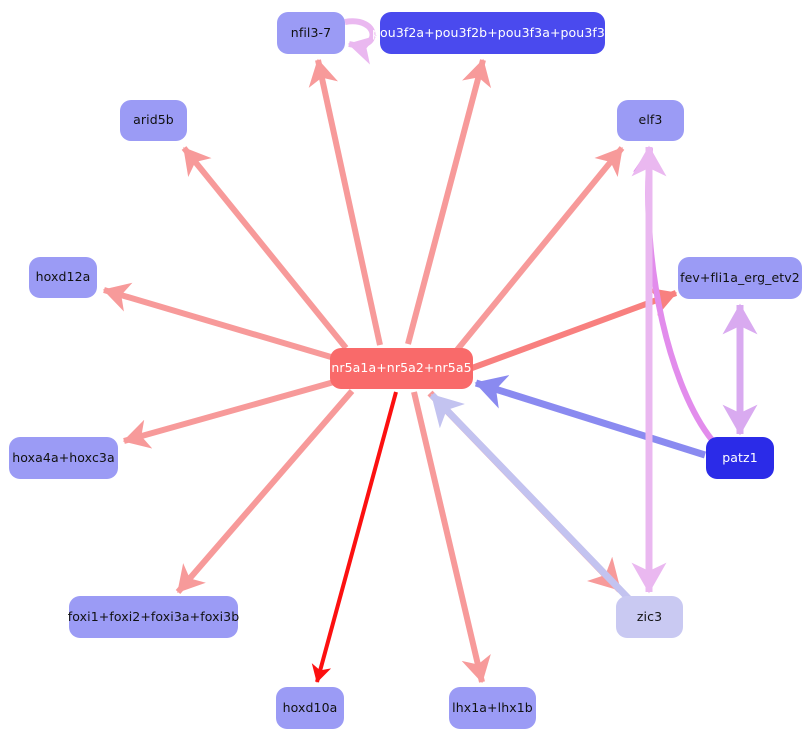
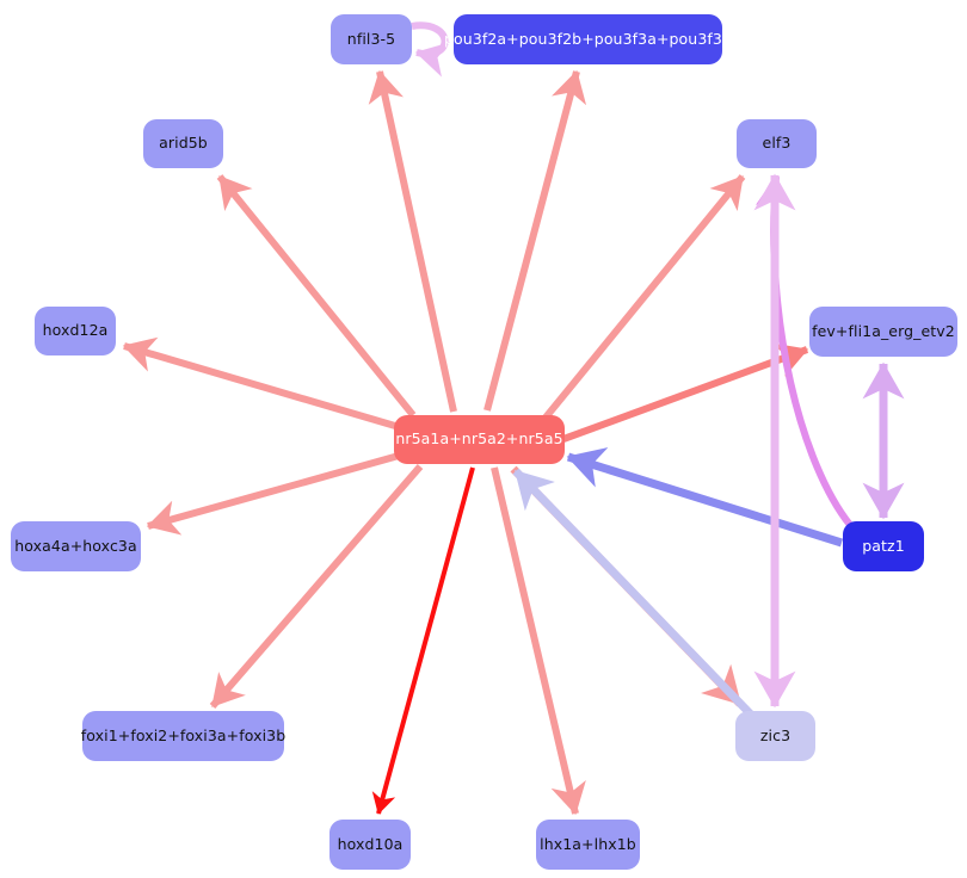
- nfil3-7
+ nfil3-5
  pou3f2a+pou3f2b+pou3f3a+pou3f3b
  arid5b
  elf3
  hoxd12a
  fev+fli1a_erg_etv2
  nr5a1a+nr5a2+nr5a5
  hoxa4a+hoxc3a
  patz1
  foxi1+foxi2+foxi3a+foxi3b
  zic3
  hoxd10a
  lhx1a+lhx1b
